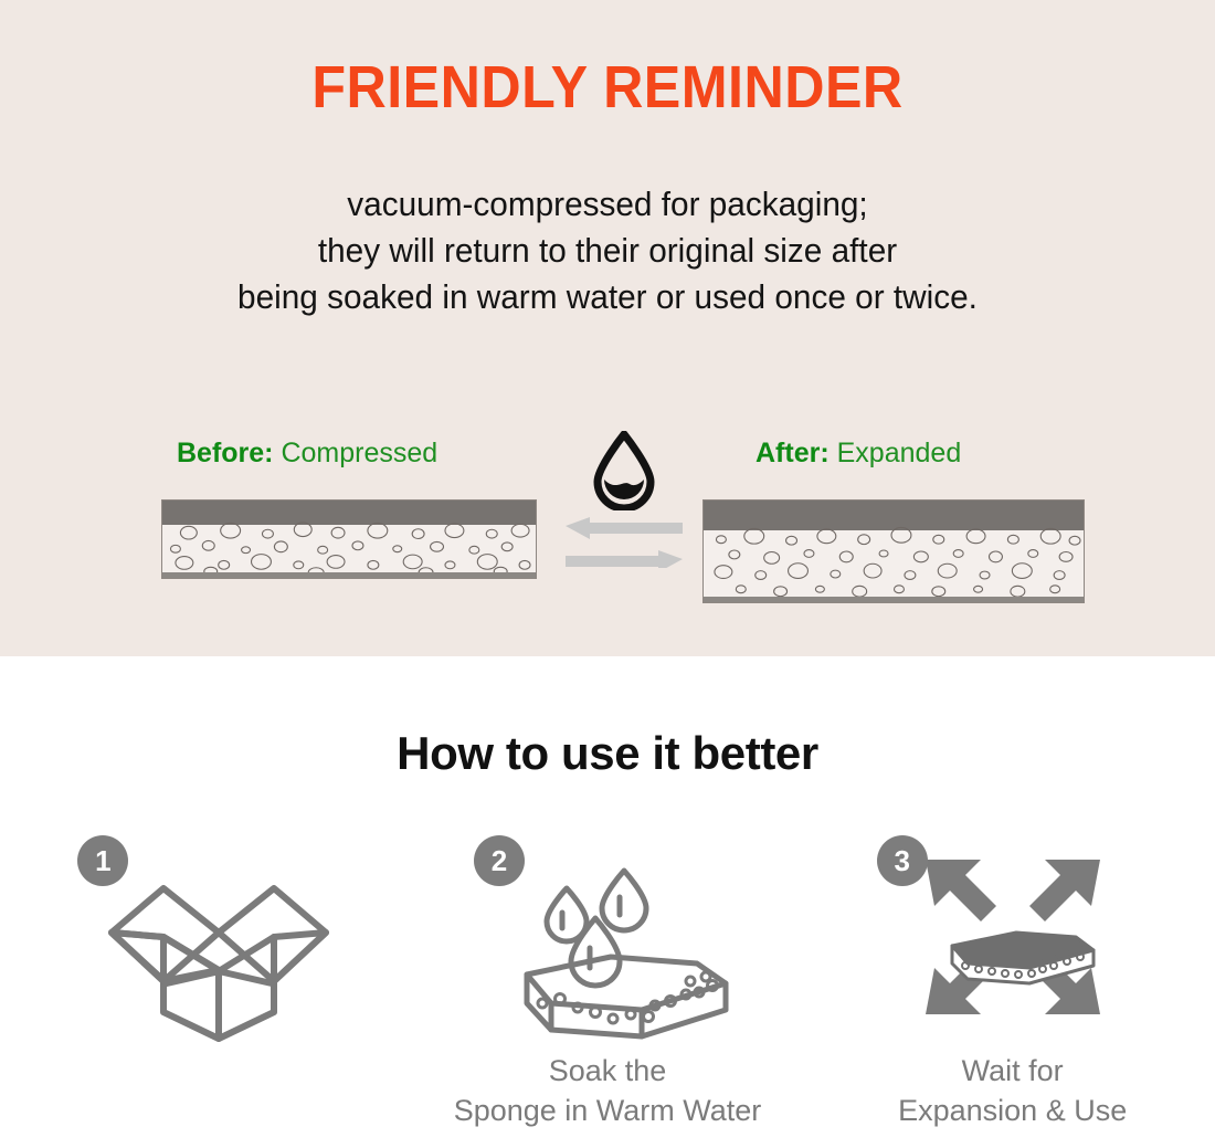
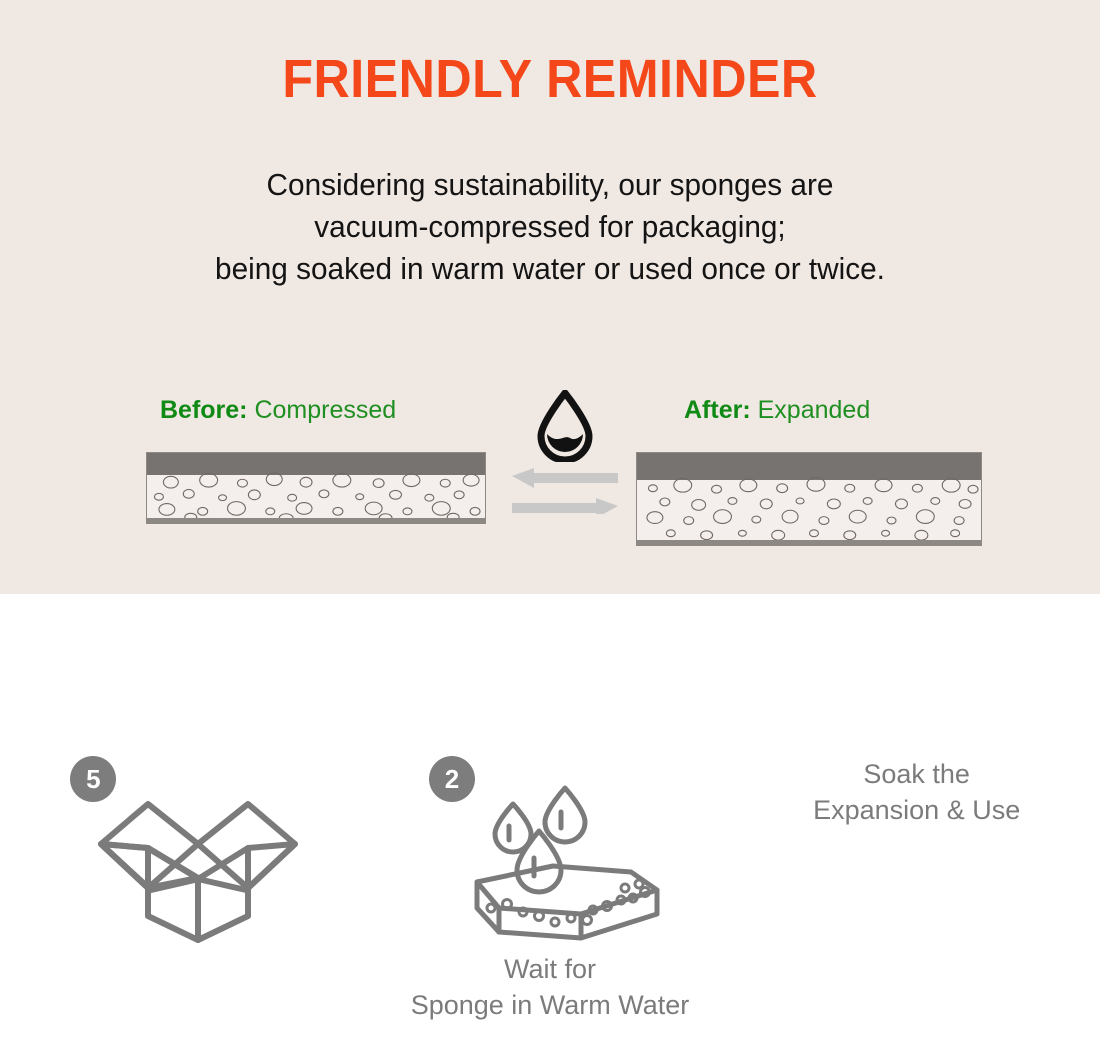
  FRIENDLY REMINDER
+ Considering sustainability, our sponges are
  vacuum-compressed for packaging;
- they will return to their original size after
  being soaked in warm water or used once or twice.
  Before: Compressed
  After: Expanded
- How to use it better
- 1
+ 5
  2
- Soak the
+ Wait for
  Sponge in Warm Water
- 3
- Wait for
+ Soak the
  Expansion & Use
